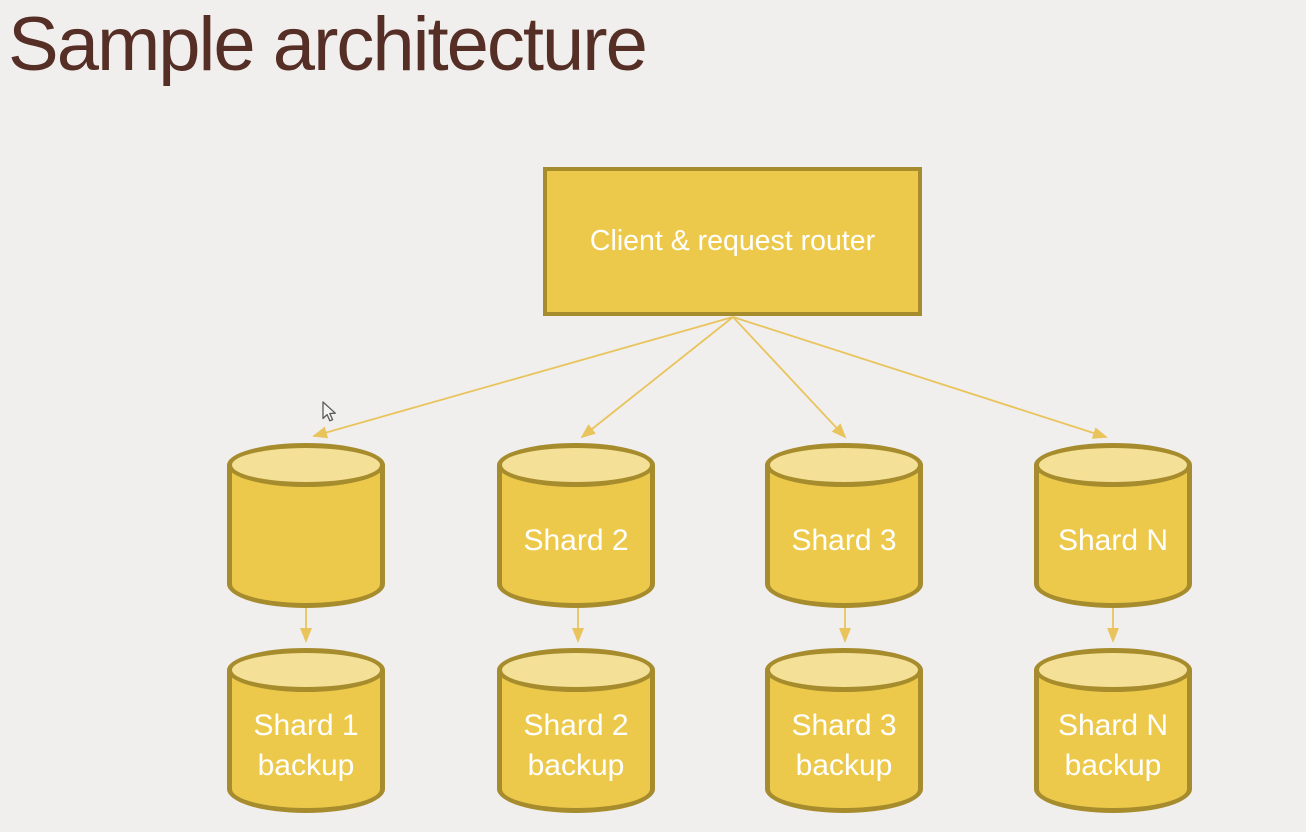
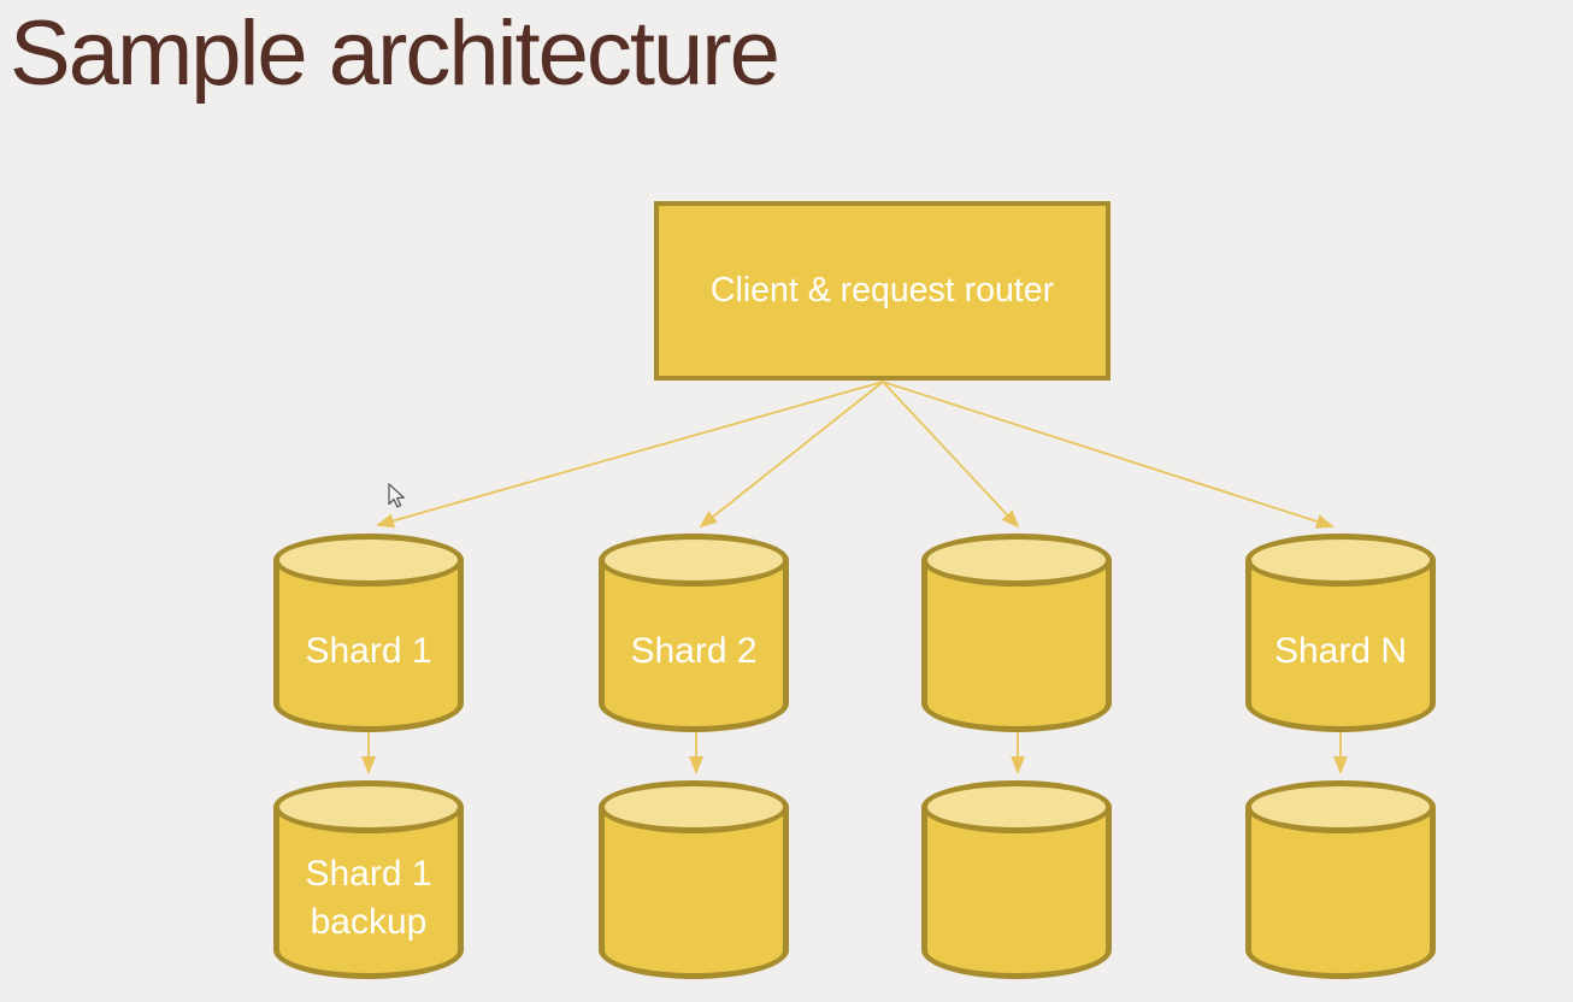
  Sample architecture
  Client & request router
+ Shard 1
  Shard 2
- Shard 3
  Shard N
  Shard 1 backup
- Shard 2 backup
- Shard 3 backup
- Shard N backup
